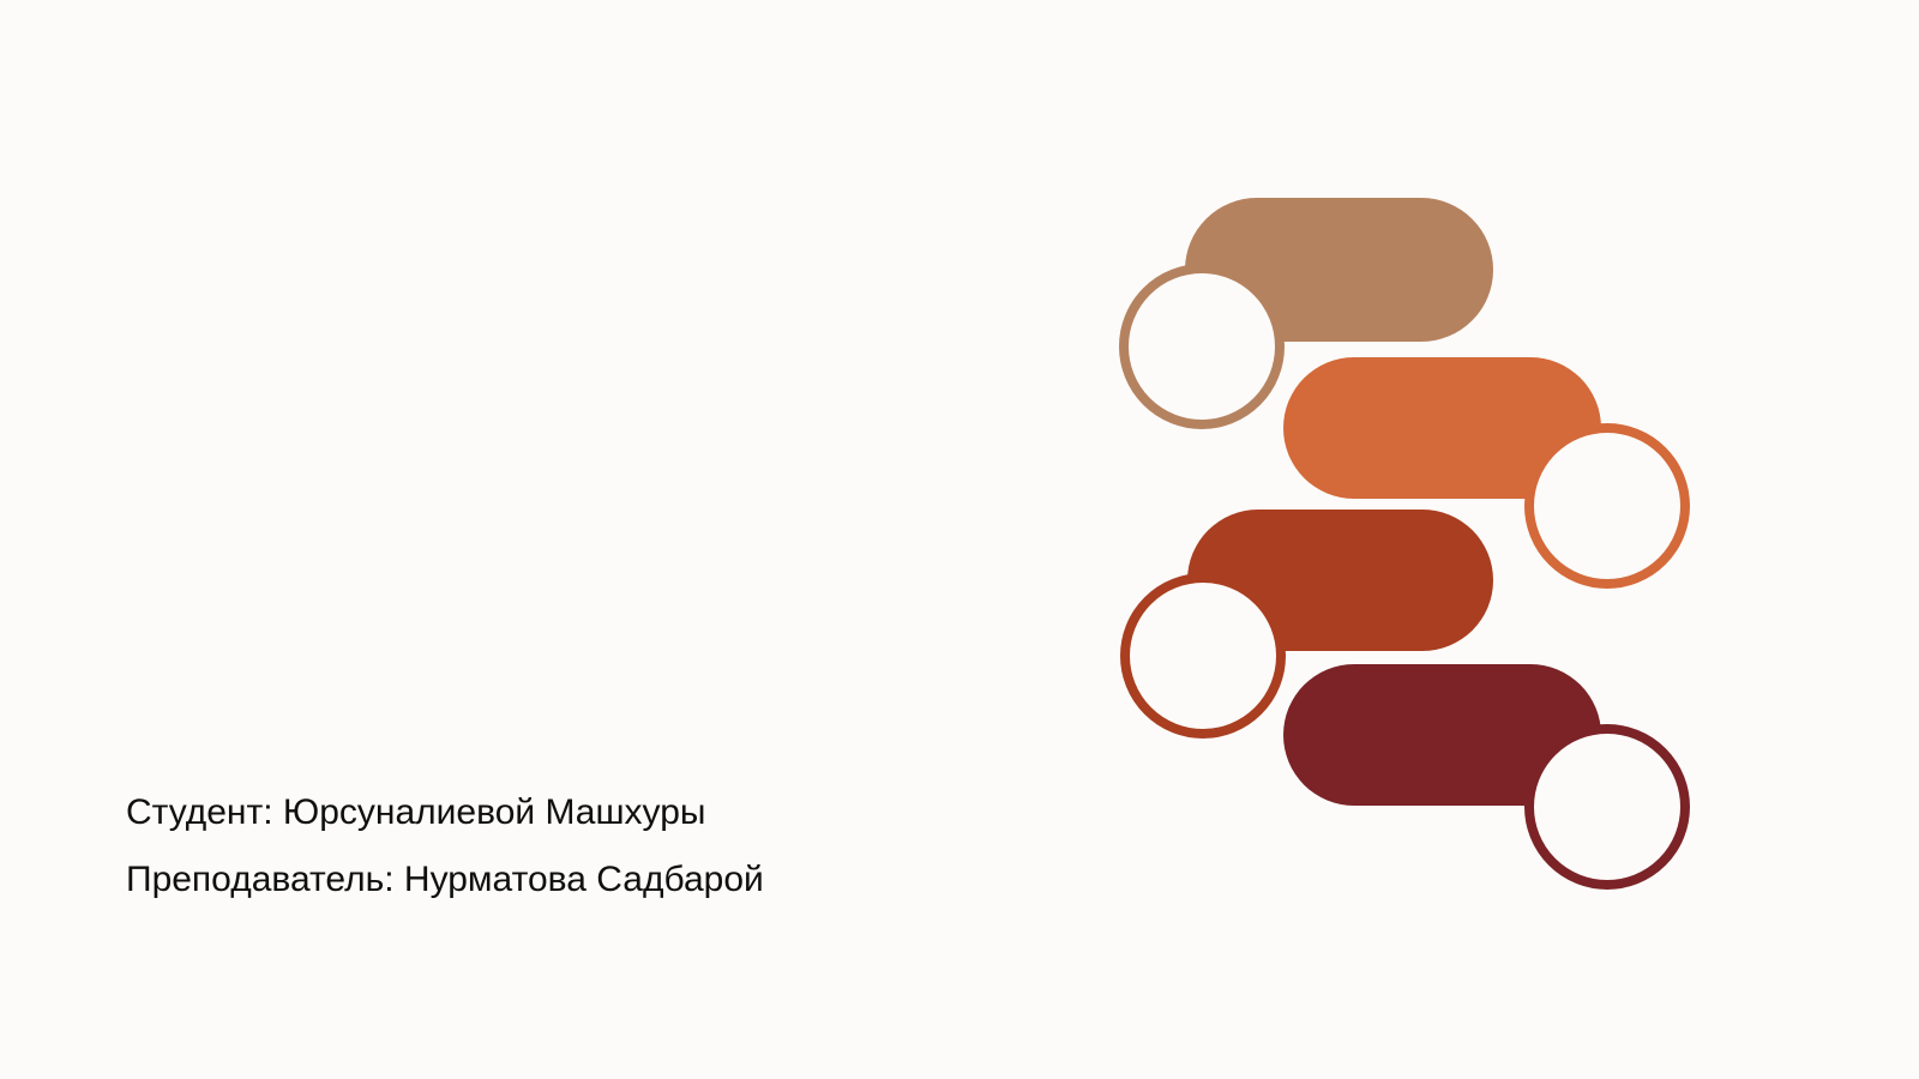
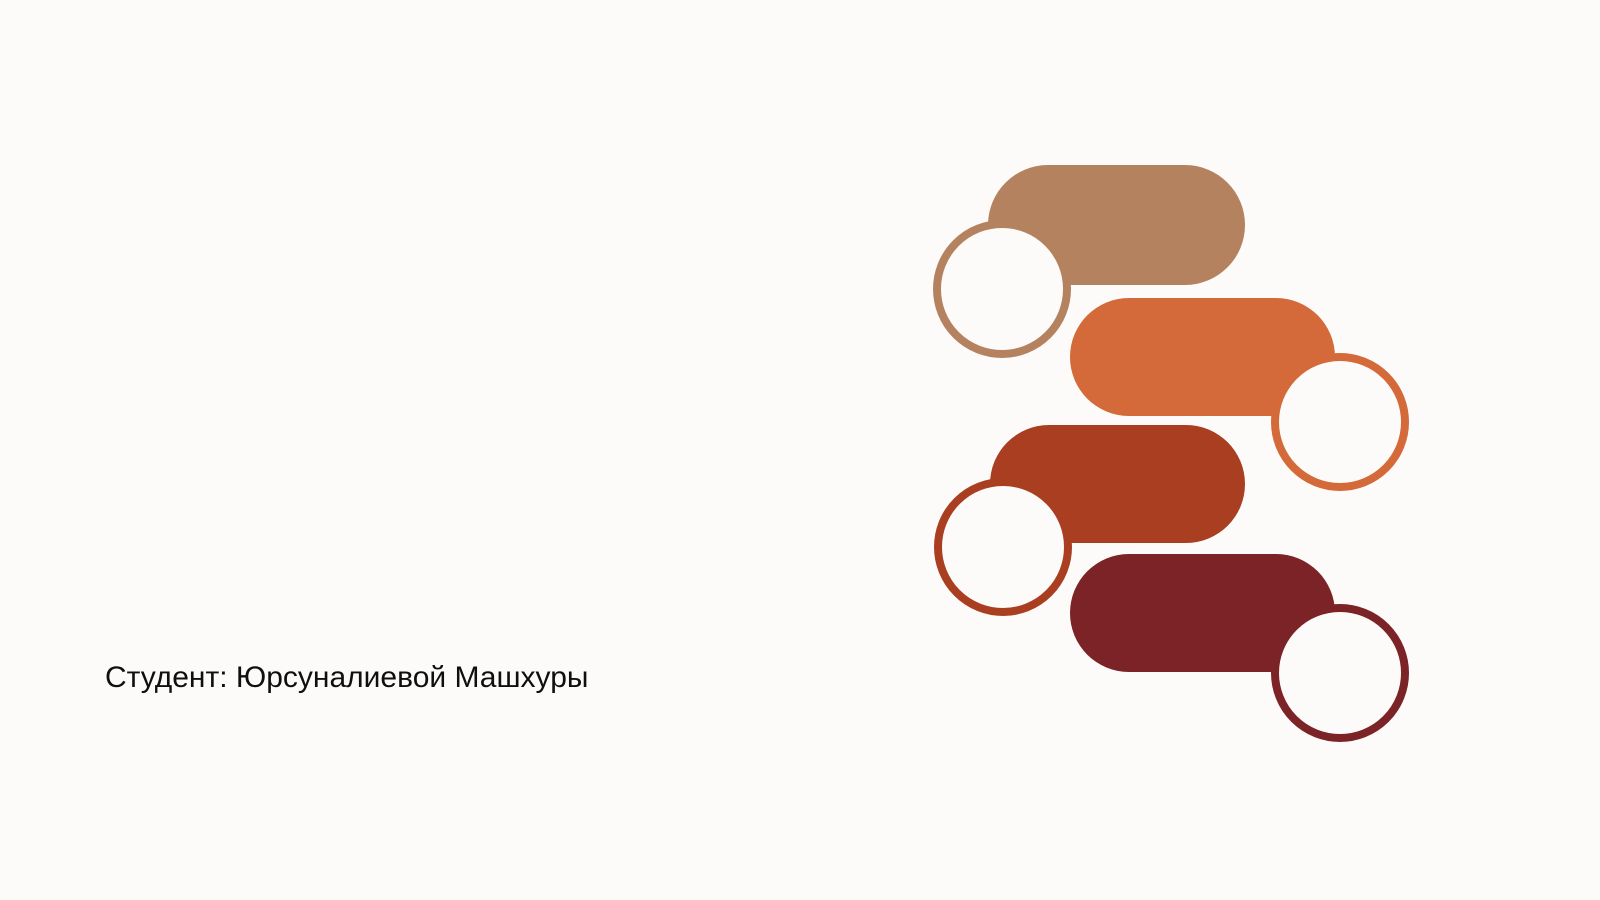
  Студент: Юрсуналиевой Машхуры
- Преподаватель: Нурматова Садбарой
